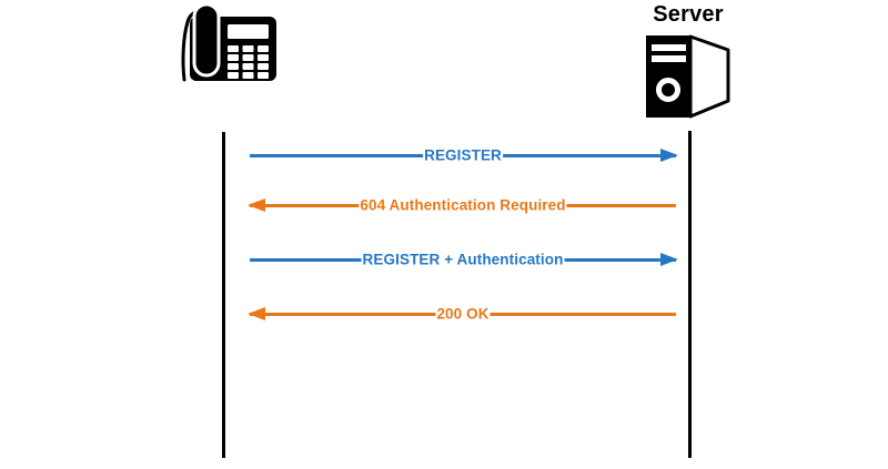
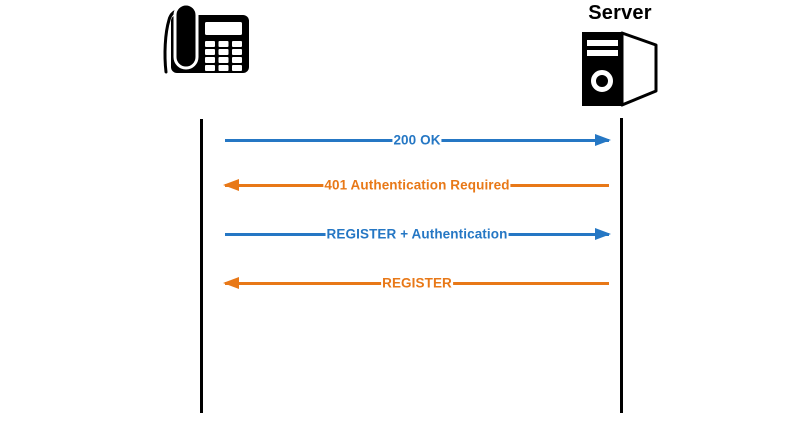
  Server
- REGISTER
+ 200 OK
- 604 Authentication Required
+ 401 Authentication Required
  REGISTER + Authentication
- 200 OK
+ REGISTER
